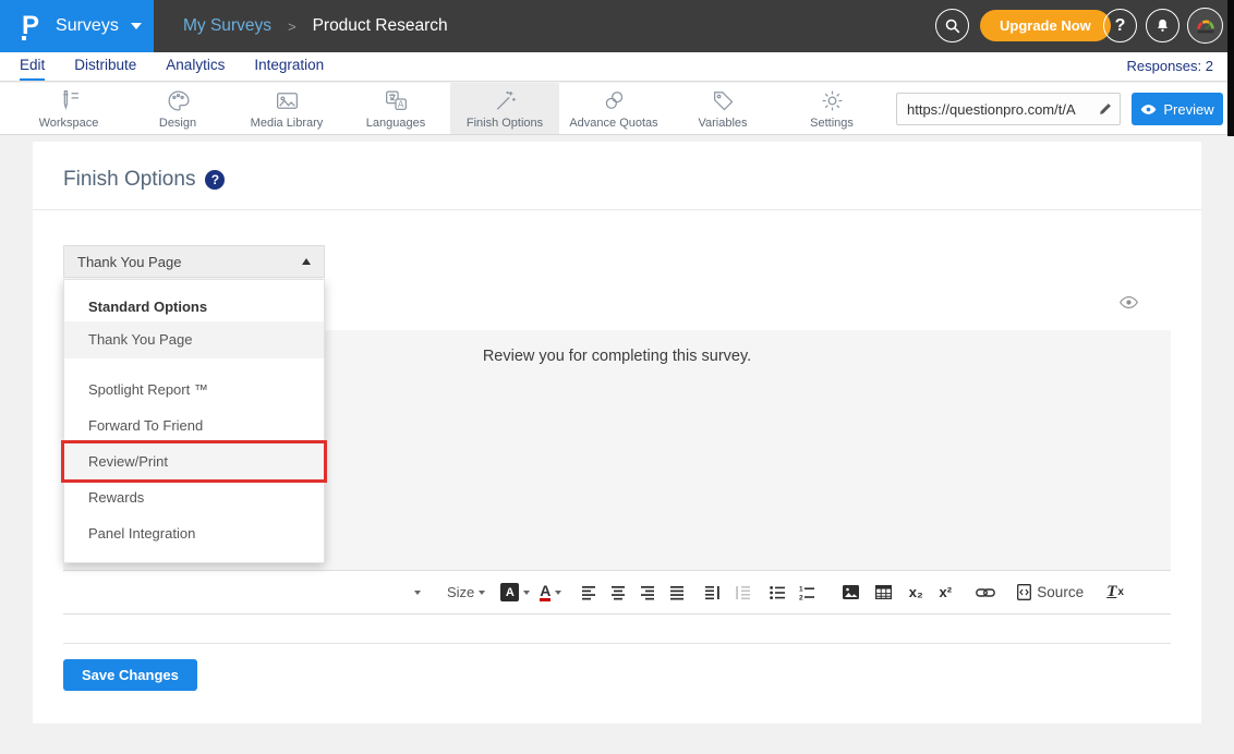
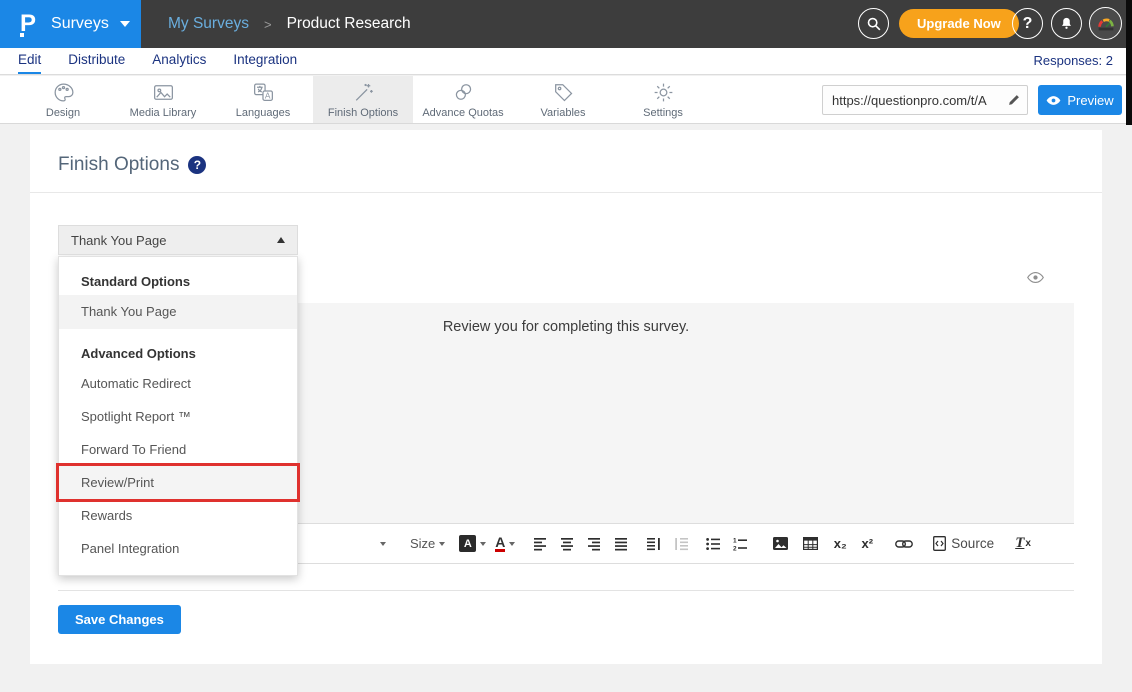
  P
  Surveys
  My Surveys
  >
  Product Research
  Upgrade Now
  ?
  Edit
  Distribute
  Analytics
  Integration
  Responses: 2
- Workspace
  Design
  Media Library
  A
  Languages
  Finish Options
  Advance Quotas
  Variables
  Settings
  https://questionpro.com/t/A
  Preview
  Finish Options
  ?
  Review you for completing this survey.
  Size
  A
  A
  x₂
  x²
  Source
  T
  x
  Thank You Page
  Standard Options
  Thank You Page
+ Advanced Options
+ Automatic Redirect
  Spotlight Report ™
  Forward To Friend
  Review/Print
  Rewards
  Panel Integration
  Save Changes
